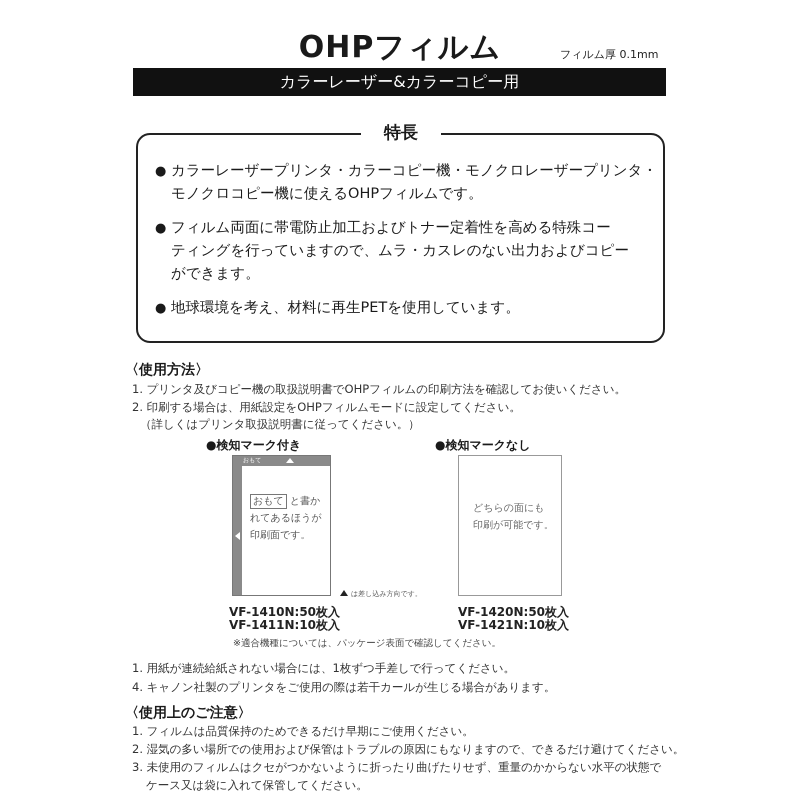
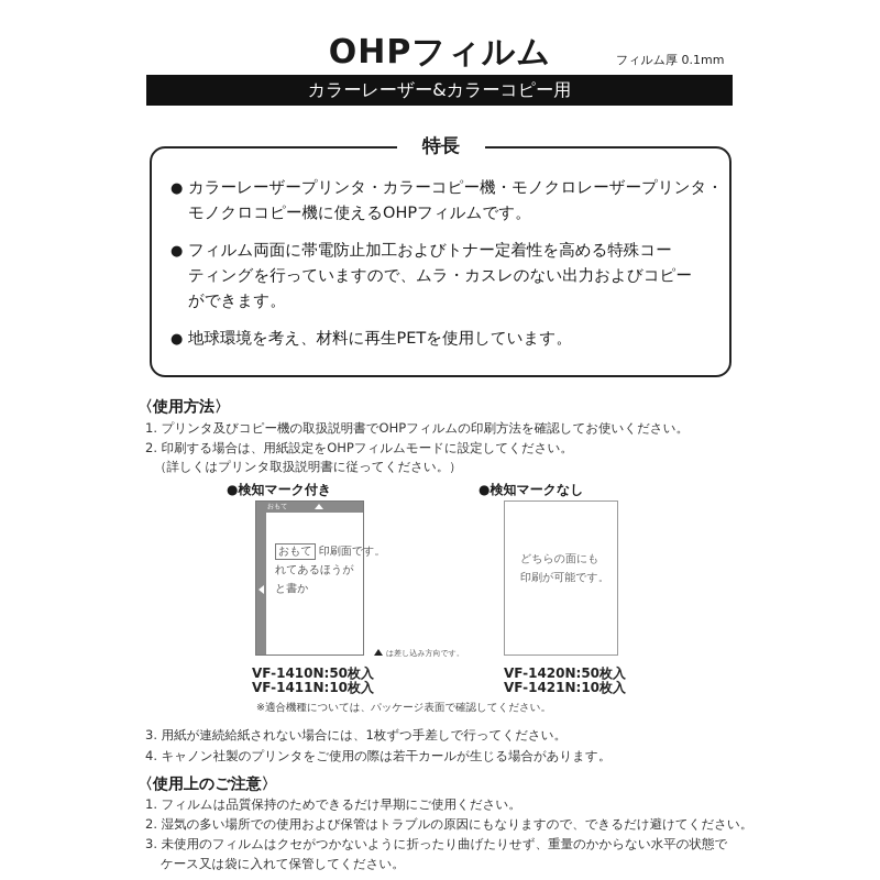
  OHPフィルム
  フィルム厚 0.1mm
  カラーレーザー&カラーコピー用
  特長
  ● カラーレーザープリンタ・カラーコピー機・モノクロレーザープリンタ・
  モノクロコピー機に使えるOHPフィルムです。
  ● フィルム両面に帯電防止加工およびトナー定着性を高める特殊コー
  ティングを行っていますので、ムラ・カスレのない出力およびコピー
  ができます。
  ● 地球環境を考え、材料に再生PETを使用しています。
  〈使用方法〉
  1. プリンタ及びコピー機の取扱説明書でOHPフィルムの印刷方法を確認してお使いください。
  2. 印刷する場合は、用紙設定をOHPフィルムモードに設定してください。
  （詳しくはプリンタ取扱説明書に従ってください。）
  ●検知マーク付き
- おもて と書か
+ おもて 印刷面です。
  れてあるほうが
- 印刷面です。
+ と書か
  は差し込み方向です。
  ●検知マークなし
  どちらの面にも
  印刷が可能です。
  VF-1410N:50枚入
  VF-1411N:10枚入
  VF-1420N:50枚入
  VF-1421N:10枚入
  ※適合機種については、パッケージ表面で確認してください。
- 1. 用紙が連続給紙されない場合には、1枚ずつ手差しで行ってください。
+ 3. 用紙が連続給紙されない場合には、1枚ずつ手差しで行ってください。
  4. キャノン社製のプリンタをご使用の際は若干カールが生じる場合があります。
  〈使用上のご注意〉
  1. フィルムは品質保持のためできるだけ早期にご使用ください。
  2. 湿気の多い場所での使用および保管はトラブルの原因にもなりますので、できるだけ避けてください。
  3. 未使用のフィルムはクセがつかないように折ったり曲げたりせず、重量のかからない水平の状態で
  ケース又は袋に入れて保管してください。
